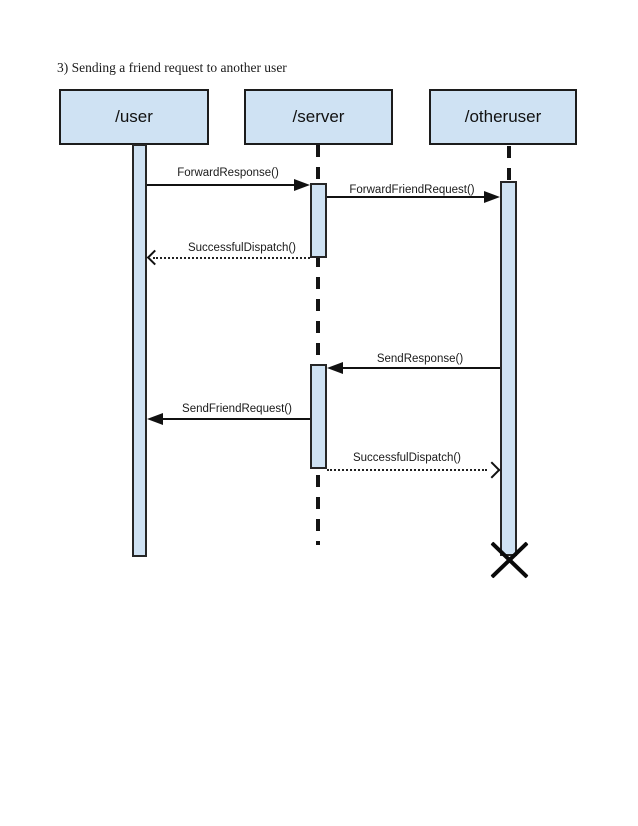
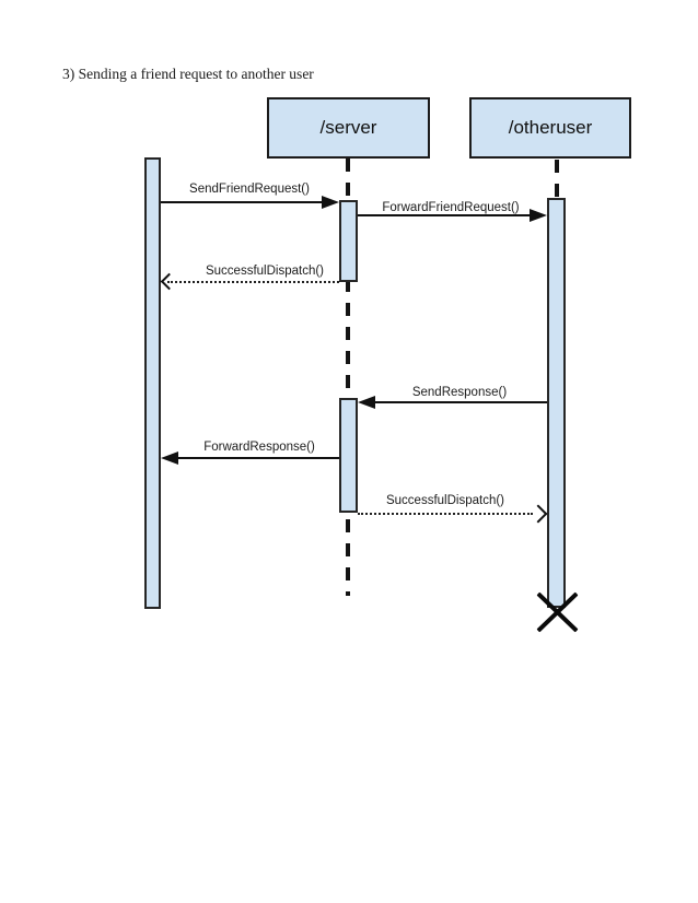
  3) Sending a friend request to another user
- /user
  /server
  /otheruser
- ForwardResponse()
+ SendFriendRequest()
  ForwardFriendRequest()
  SuccessfulDispatch()
  SendResponse()
- SendFriendRequest()
+ ForwardResponse()
  SuccessfulDispatch()
